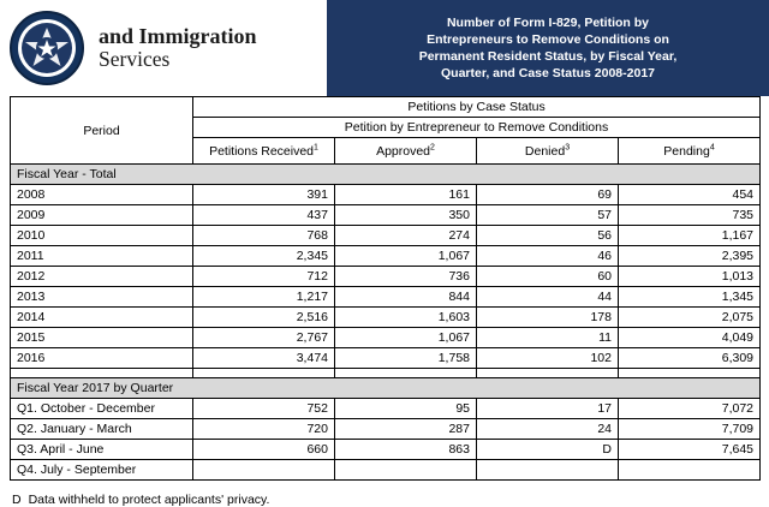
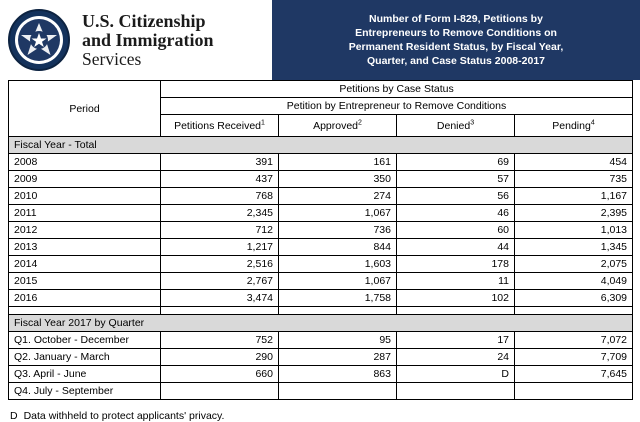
+ U.S. Citizenship
  and Immigration
  Services
- Number of Form I-829, Petition by
+ Number of Form I-829, Petitions by
  Entrepreneurs to Remove Conditions on
  Permanent Resident Status, by Fiscal Year,
  Quarter, and Case Status 2008-2017
  Period	Petitions by Case Status
  Petition by Entrepreneur to Remove Conditions
  Petitions Received	Approved	Denied	Pending
  Fiscal Year - Total
  2008	391	161	69	454
  2009	437	350	57	735
  2010	768	274	56	1,167
  2011	2,345	1,067	46	2,395
  2012	712	736	60	1,013
  2013	1,217	844	44	1,345
  2014	2,516	1,603	178	2,075
  2015	2,767	1,067	11	4,049
  2016	3,474	1,758	102	6,309
  Fiscal Year 2017 by Quarter
  Q1. October - December	752	95	17	7,072
- Q2. January - March	720	287	24	7,709
+ Q2. January - March	290	287	24	7,709
  Q3. April - June	660	863	D	7,645
  Q4. July - September
  D Data withheld to protect applicants' privacy.
